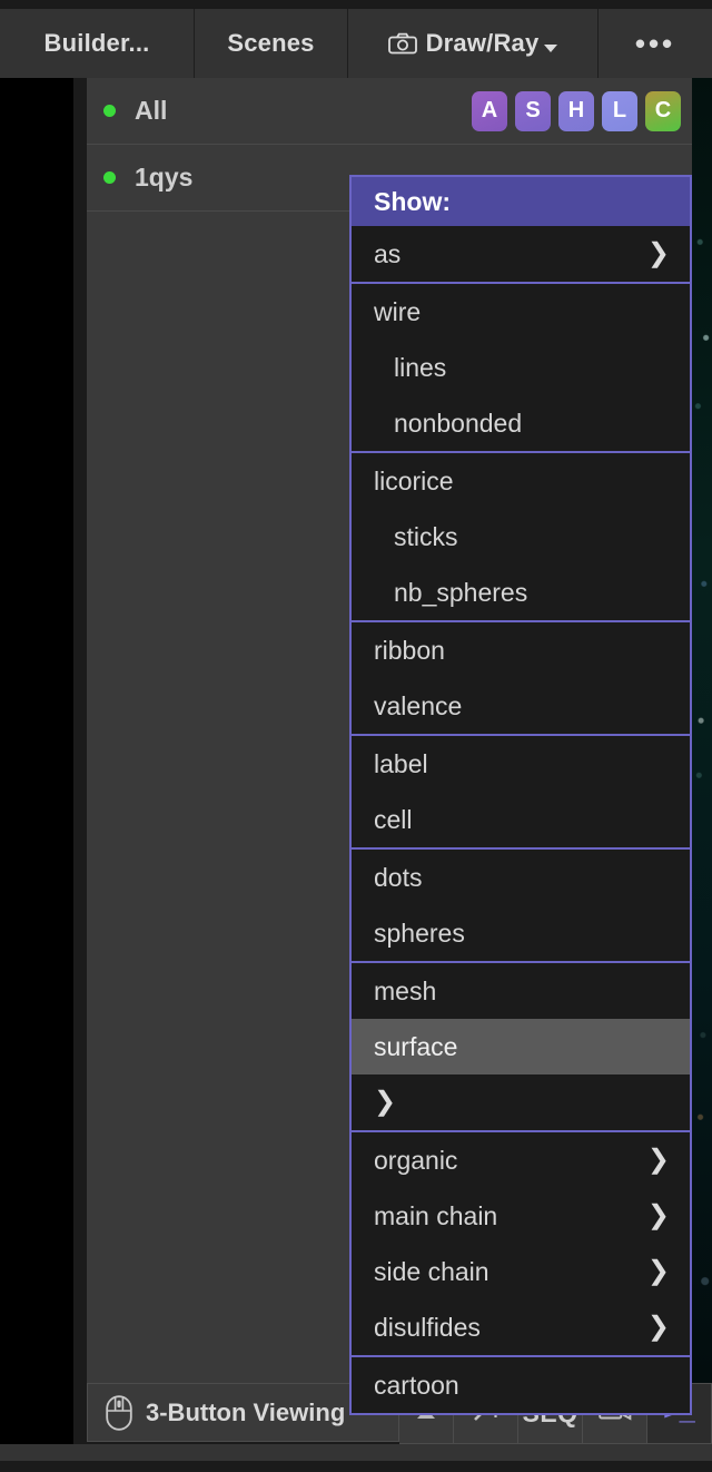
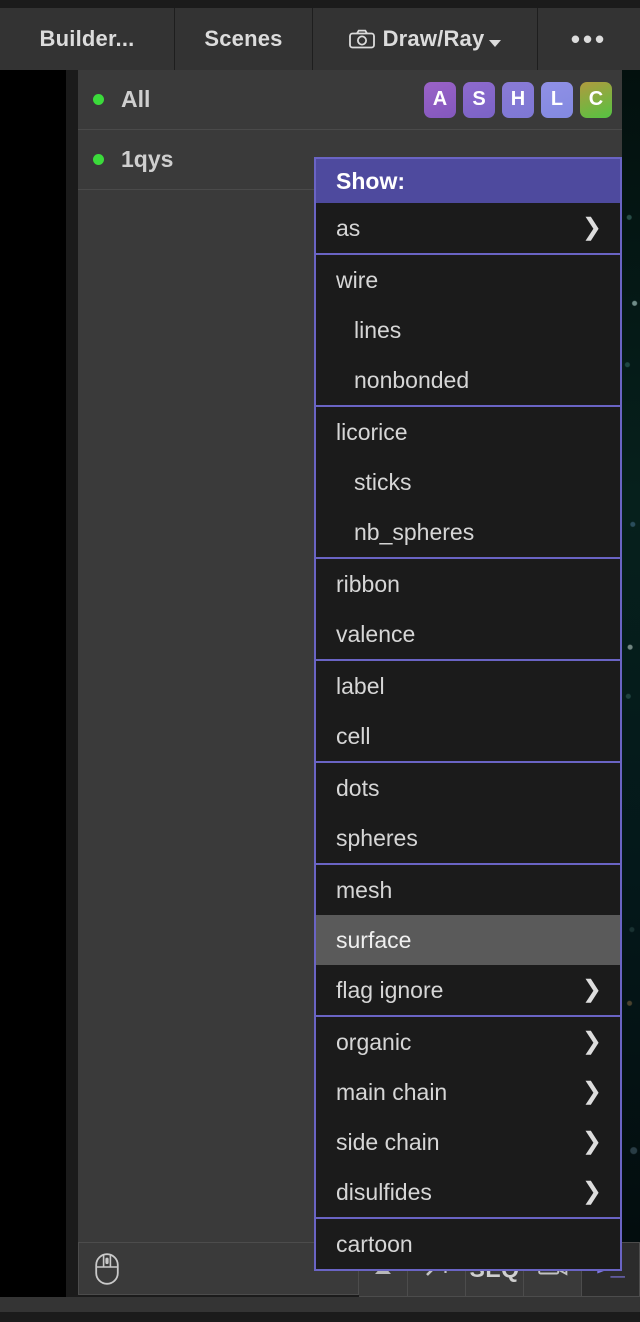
  Builder...
  Scenes
  Draw/Ray
  •••
  All
  A
  S
  H
  L
  C
  1qys
  Show:
  as
  ❯
  wire
  lines
  nonbonded
  licorice
  sticks
  nb_spheres
  ribbon
  valence
  label
  cell
  dots
  spheres
  mesh
  surface
+ flag ignore
  ❯
  organic
  ❯
  main chain
  ❯
  side chain
  ❯
  disulfides
  ❯
  cartoon
- 3-Button Viewing
